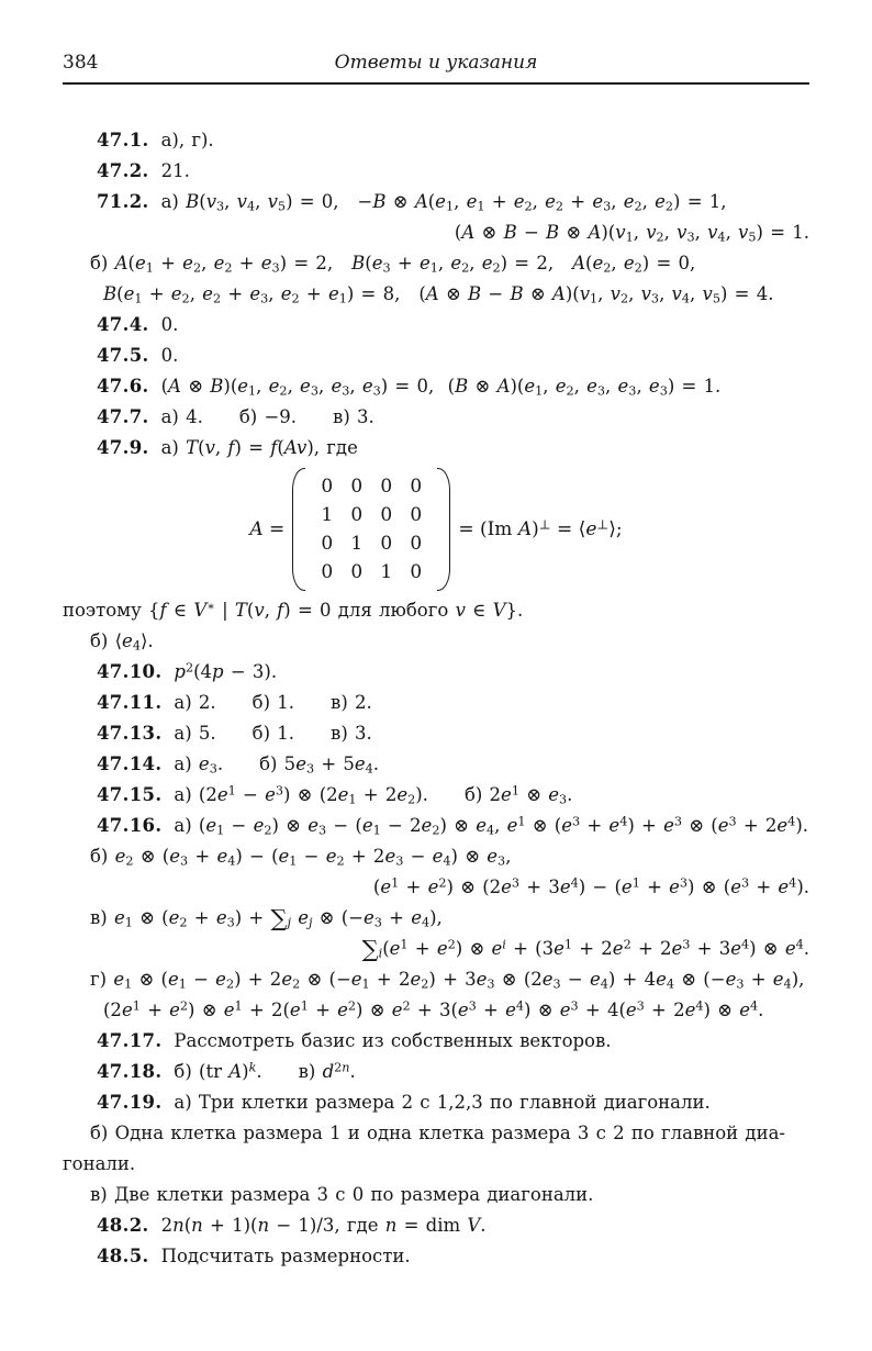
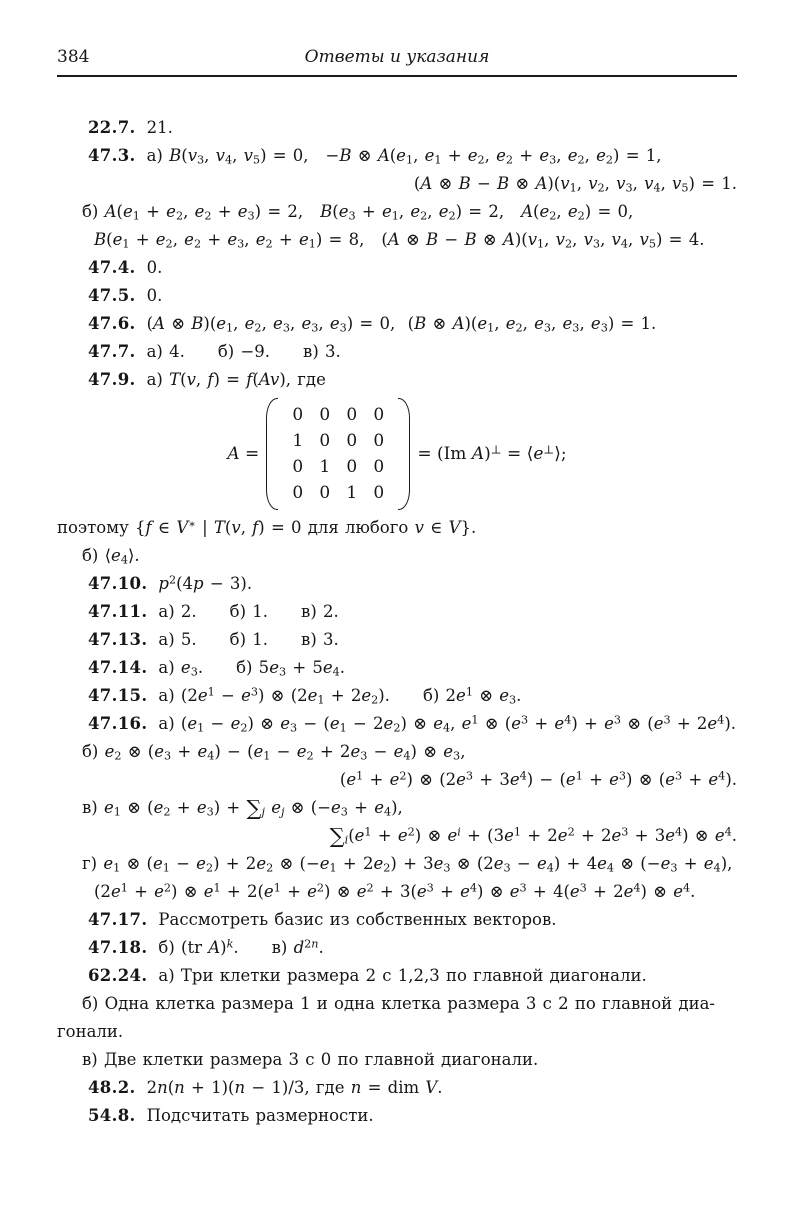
  384
  Ответы и указания
- 47.1. а), г).
- 47.2. 21.
+ 22.7. 21.
- 71.2. а) B(v3, v4, v5) = 0, −B ⊗ A(e1, e1 + e2, e2 + e3, e2, e2) = 1,
+ 47.3. а) B(v3, v4, v5) = 0, −B ⊗ A(e1, e1 + e2, e2 + e3, e2, e2) = 1,
  (A ⊗ B − B ⊗ A)(v1, v2, v3, v4, v5) = 1.
  б) A(e1 + e2, e2 + e3) = 2, B(e3 + e1, e2, e2) = 2, A(e2, e2) = 0,
  B(e1 + e2, e2 + e3, e2 + e1) = 8, (A ⊗ B − B ⊗ A)(v1, v2, v3, v4, v5) = 4.
  47.4. 0.
  47.5. 0.
  47.6. (A ⊗ B)(e1, e2, e3, e3, e3) = 0, (B ⊗ A)(e1, e2, e3, e3, e3) = 1.
  47.7. а) 4. б) −9. в) 3.
  47.9. а) T(v, f) = f(Av), где
  A =
  0
  0
  0
  0
  1
  0
  0
  0
  0
  1
  0
  0
  0
  0
  1
  0
  = (Im A)⊥ = ⟨e⊥⟩;
  поэтому {f ∈ V∗ | T(v, f) = 0 для любого v ∈ V}.
  б) ⟨e4⟩.
  47.10. p2(4p − 3).
  47.11. а) 2. б) 1. в) 2.
  47.13. а) 5. б) 1. в) 3.
  47.14. а) e3. б) 5e3 + 5e4.
  47.15. а) (2e1 − e3) ⊗ (2e1 + 2e2). б) 2e1 ⊗ e3.
  47.16. а) (e1 − e2) ⊗ e3 − (e1 − 2e2) ⊗ e4, e1 ⊗ (e3 + e4) + e3 ⊗ (e3 + 2e4).
  б) e2 ⊗ (e3 + e4) − (e1 − e2 + 2e3 − e4) ⊗ e3,
  (e1 + e2) ⊗ (2e3 + 3e4) − (e1 + e3) ⊗ (e3 + e4).
  в) e1 ⊗ (e2 + e3) + ∑j ej ⊗ (−e3 + e4),
  ∑i(e1 + e2) ⊗ ei + (3e1 + 2e2 + 2e3 + 3e4) ⊗ e4.
  г) e1 ⊗ (e1 − e2) + 2e2 ⊗ (−e1 + 2e2) + 3e3 ⊗ (2e3 − e4) + 4e4 ⊗ (−e3 + e4),
  (2e1 + e2) ⊗ e1 + 2(e1 + e2) ⊗ e2 + 3(e3 + e4) ⊗ e3 + 4(e3 + 2e4) ⊗ e4.
  47.17. Рассмотреть базис из собственных векторов.
  47.18. б) (tr A)k. в) d2n.
- 47.19. а) Три клетки размера 2 с 1,2,3 по главной диагонали.
+ 62.24. а) Три клетки размера 2 с 1,2,3 по главной диагонали.
  б) Одна клетка размера 1 и одна клетка размера 3 с 2 по главной диа-
  гонали.
- в) Две клетки размера 3 с 0 по размера диагонали.
+ в) Две клетки размера 3 с 0 по главной диагонали.
  48.2. 2n(n + 1)(n − 1)/3, где n = dim V.
- 48.5. Подсчитать размерности.
+ 54.8. Подсчитать размерности.
